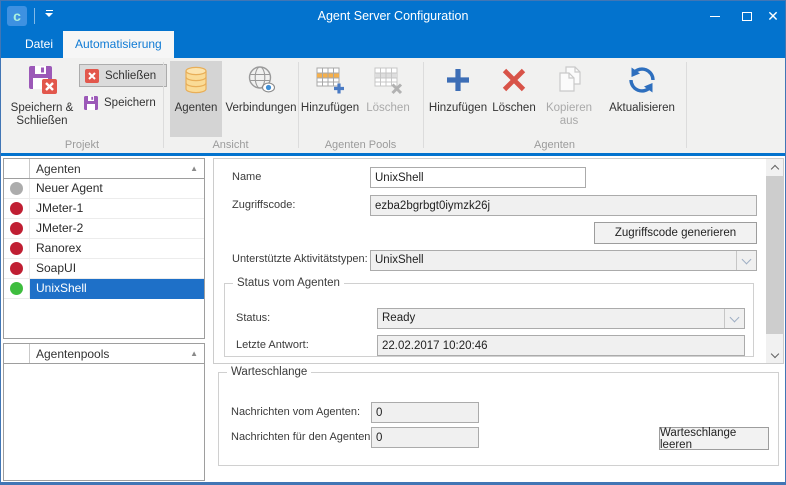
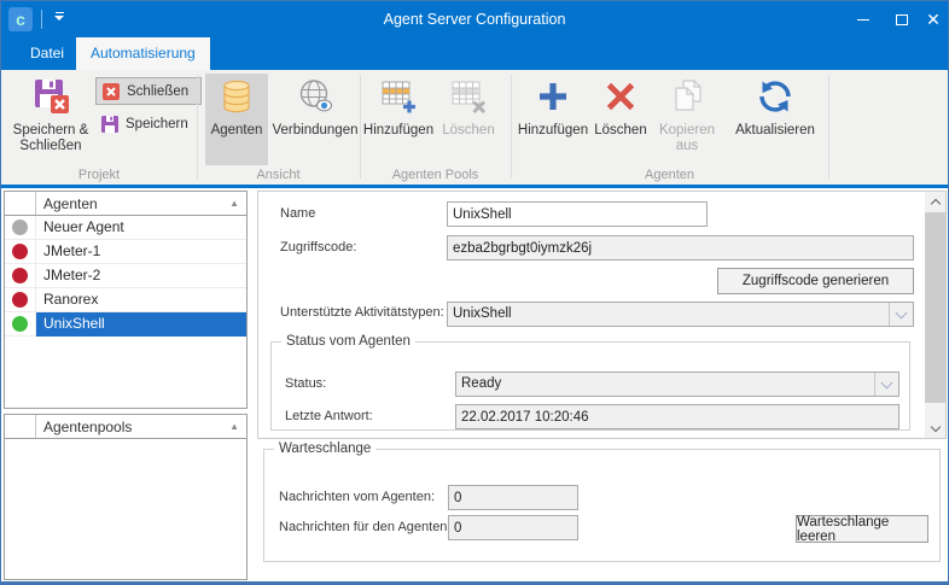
  c
  Agent Server Configuration
  ✕
  Datei
  Automatisierung
  Speichern & Schließen
  Schließen
  Speichern
  Projekt
  Agenten
  Verbindungen
  Ansicht
  Hinzufügen
  Löschen
  Agenten Pools
  Hinzufügen
  Löschen
  Kopieren aus
  Aktualisieren
  Agenten
  Agenten
  ▲
  Neuer Agent
  JMeter-1
  JMeter-2
  Ranorex
- SoapUI
  UnixShell
  Agentenpools
  ▲
  Name
  UnixShell
  Zugriffscode:
  ezba2bgrbgt0iymzk26j
  Zugriffscode generieren
  Unterstützte Aktivitätstypen:
  UnixShell
  Status vom Agenten
  Status:
  Ready
  Letzte Antwort:
  22.02.2017 10:20:46
  Warteschlange
  Nachrichten vom Agenten:
  0
  Nachrichten für den Agenten
  0
  Warteschlange leeren
